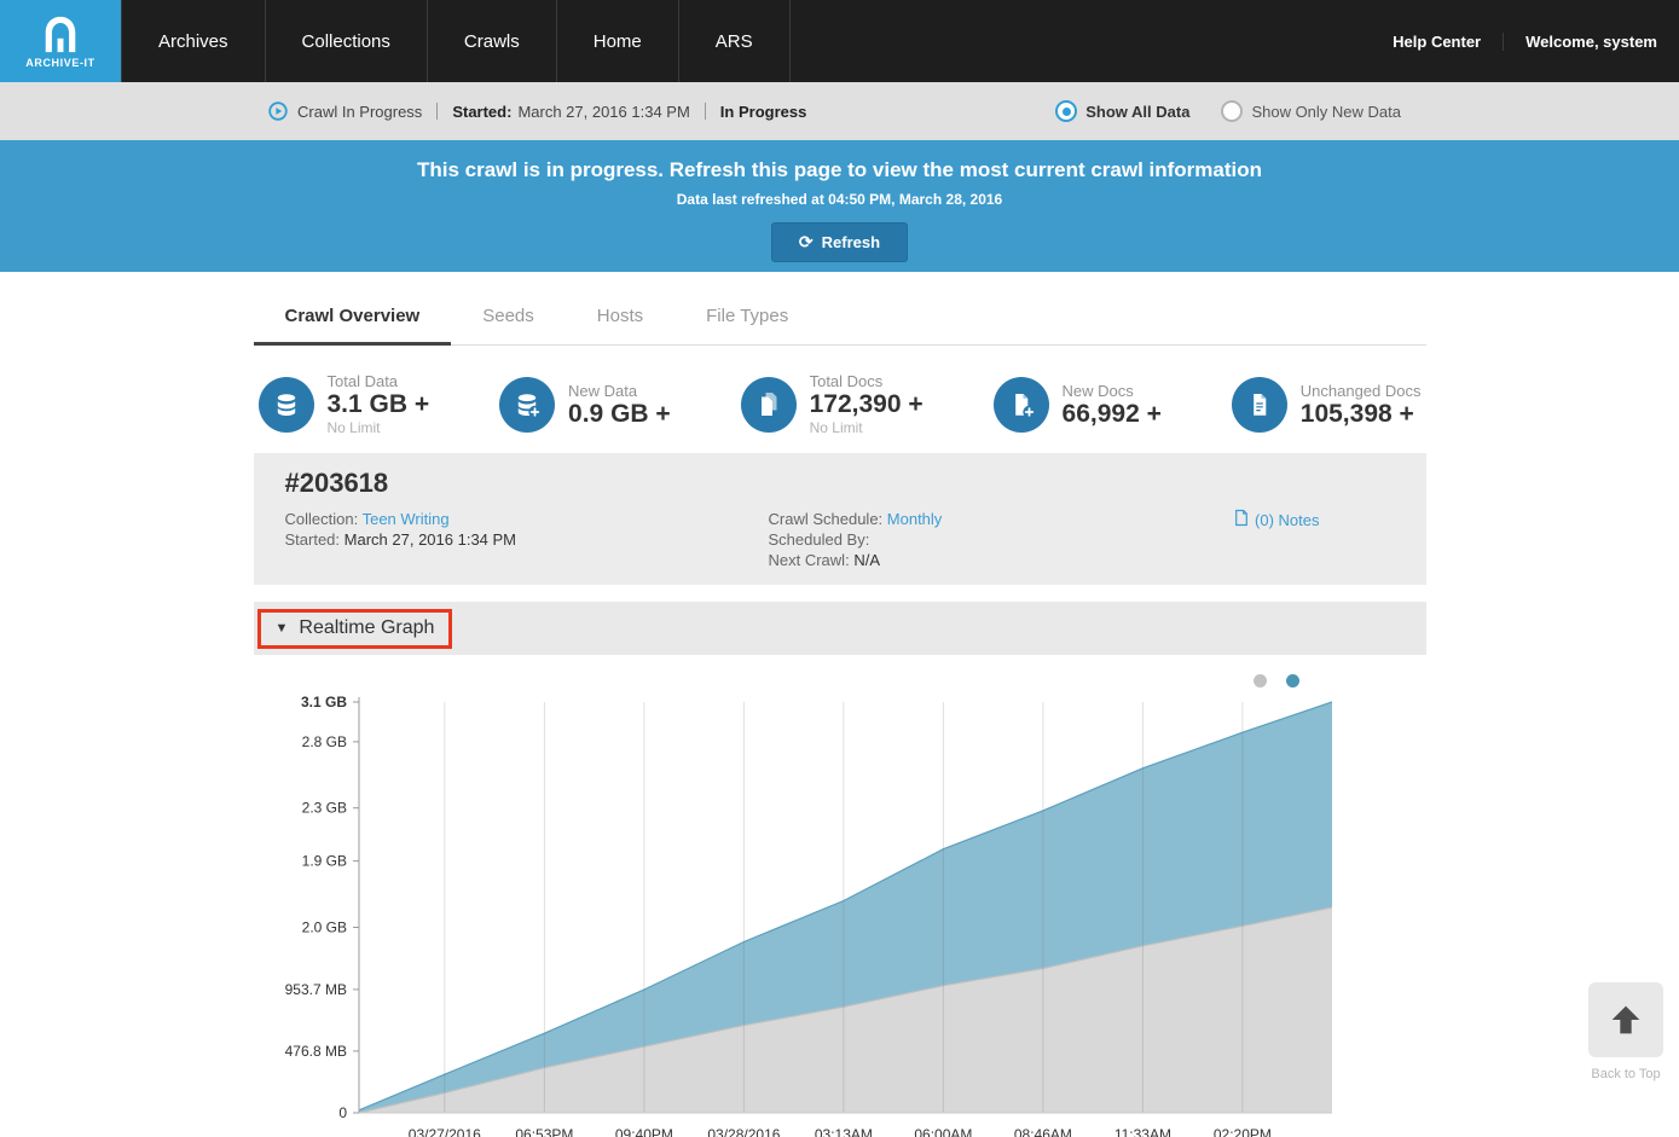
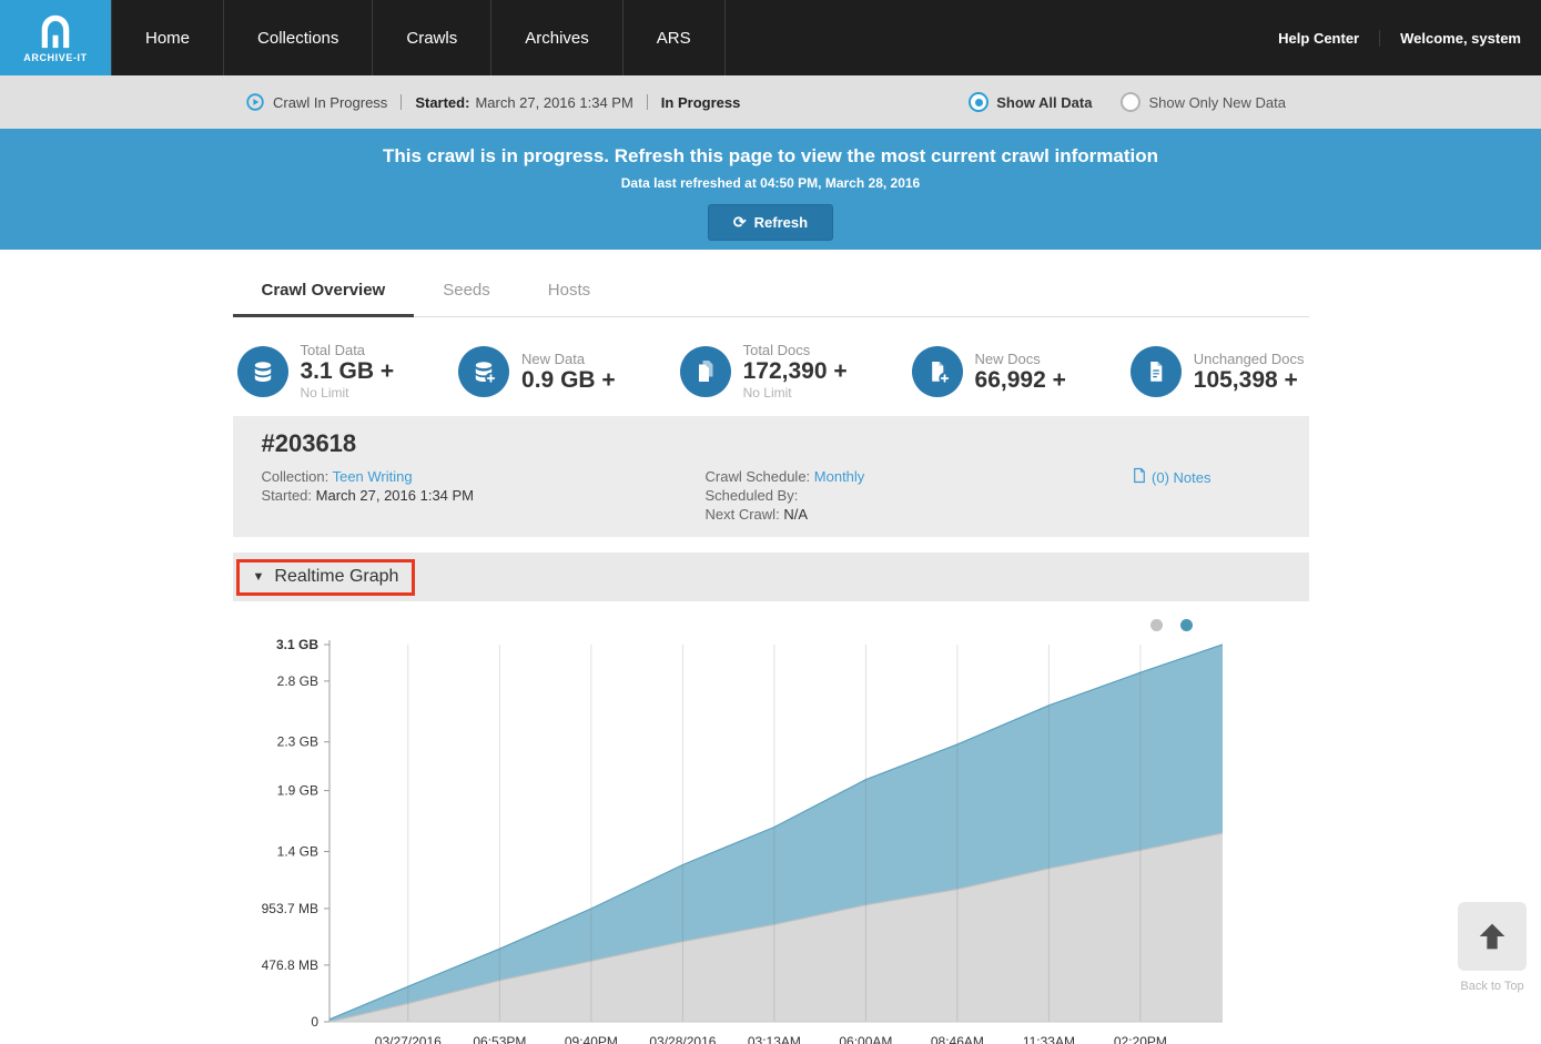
  ARCHIVE-IT
- Archives
+ Home
  Collections
  Crawls
- Home
+ Archives
  ARS
  Help Center
  Welcome, system
  Crawl In Progress
  Started:
  March 27, 2016 1:34 PM
  In Progress
  Show All Data
  Show Only New Data
  This crawl is in progress. Refresh this page to view the most current crawl information
  Data last refreshed at 04:50 PM, March 28, 2016
  ⟳
  Refresh
  Crawl Overview
  Seeds
  Hosts
- File Types
  Total Data
  3.1 GB +
  No Limit
  New Data
  0.9 GB +
  Total Docs
  172,390 +
  No Limit
  New Docs
  66,992 +
  Unchanged Docs
  105,398 +
  #203618
  Collection: Teen Writing
  Started: March 27, 2016 1:34 PM
  Crawl Schedule: Monthly
  Scheduled By:
  Next Crawl: N/A
  (0) Notes
  ▼
  Realtime Graph
  3.1 GB
  2.8 GB
  2.3 GB
  1.9 GB
- 2.0 GB
+ 1.4 GB
  953.7 MB
  476.8 MB
  0
  03/27/2016
  06:53PM
  09:40PM
  03/28/2016
  03:13AM
  06:00AM
  08:46AM
  11:33AM
  02:20PM
  Back to Top
